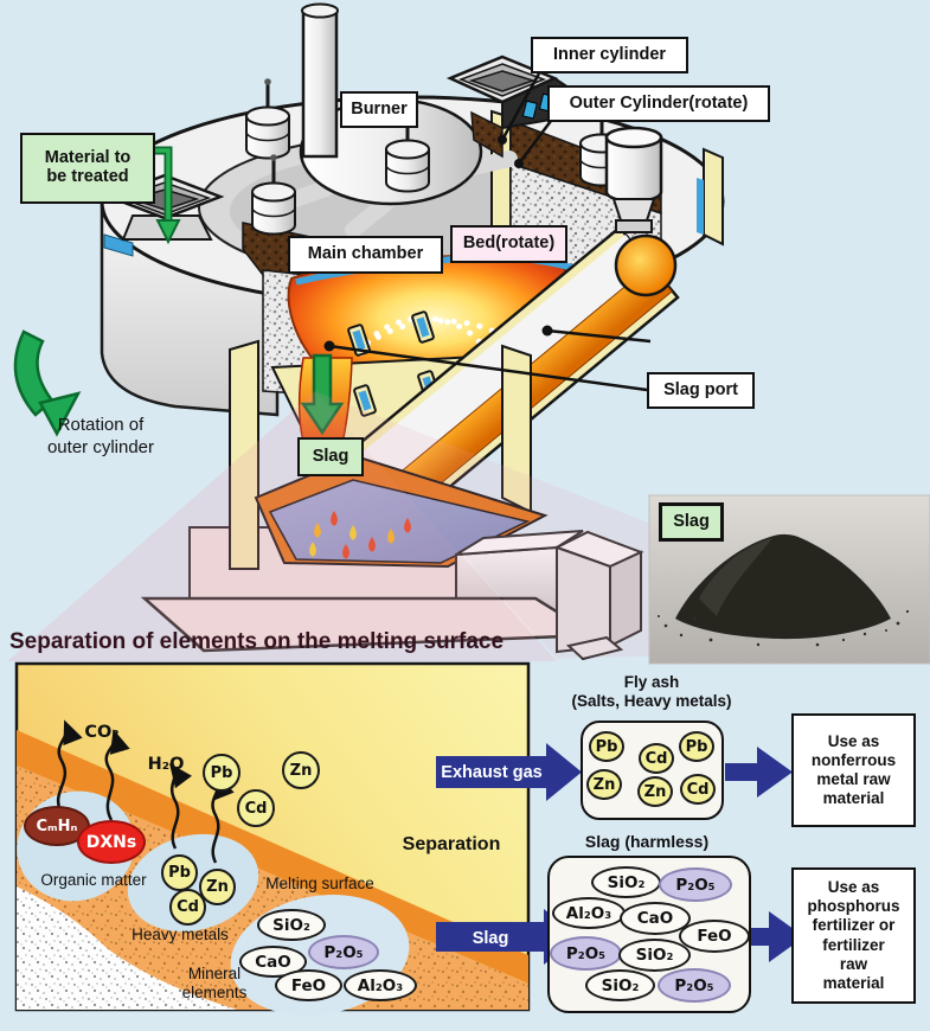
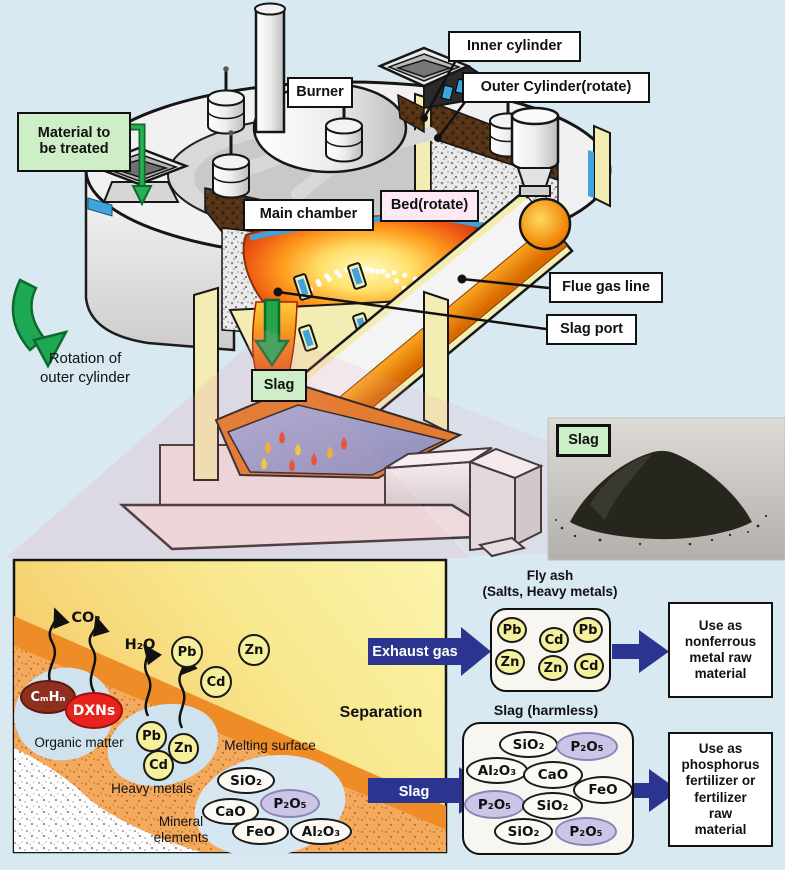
  Material to
  be treated
  Burner
  Inner cylinder
  Outer Cylinder(rotate)
  Main chamber
  Bed(rotate)
+ Flue gas line
  Slag port
  Slag
  Rotation of
  outer cylinder
  Slag
- Separation of elements on the melting surface
  CO₂
  H₂O
  Pb
  Zn
  Cd
  CₘHₙ
  DXNs
  Organic matter
  Pb
  Zn
  Cd
  Heavy metals
  Melting surface
  SiO₂
  P₂O₅
  CaO
  FeO
  Al₂O₃
  Mineral
  elements
  Separation
  Exhaust gas
  Slag
  Fly ash
  (Salts, Heavy metals)
  Pb
  Cd
  Pb
  Zn
  Zn
  Cd
  Use as
  nonferrous
  metal raw
  material
  Slag (harmless)
  SiO₂
  P₂O₅
  Al₂O₃
  CaO
  FeO
  P₂O₅
  SiO₂
  SiO₂
  P₂O₅
  Use as
  phosphorus
  fertilizer or
  fertilizer
  raw
  material
